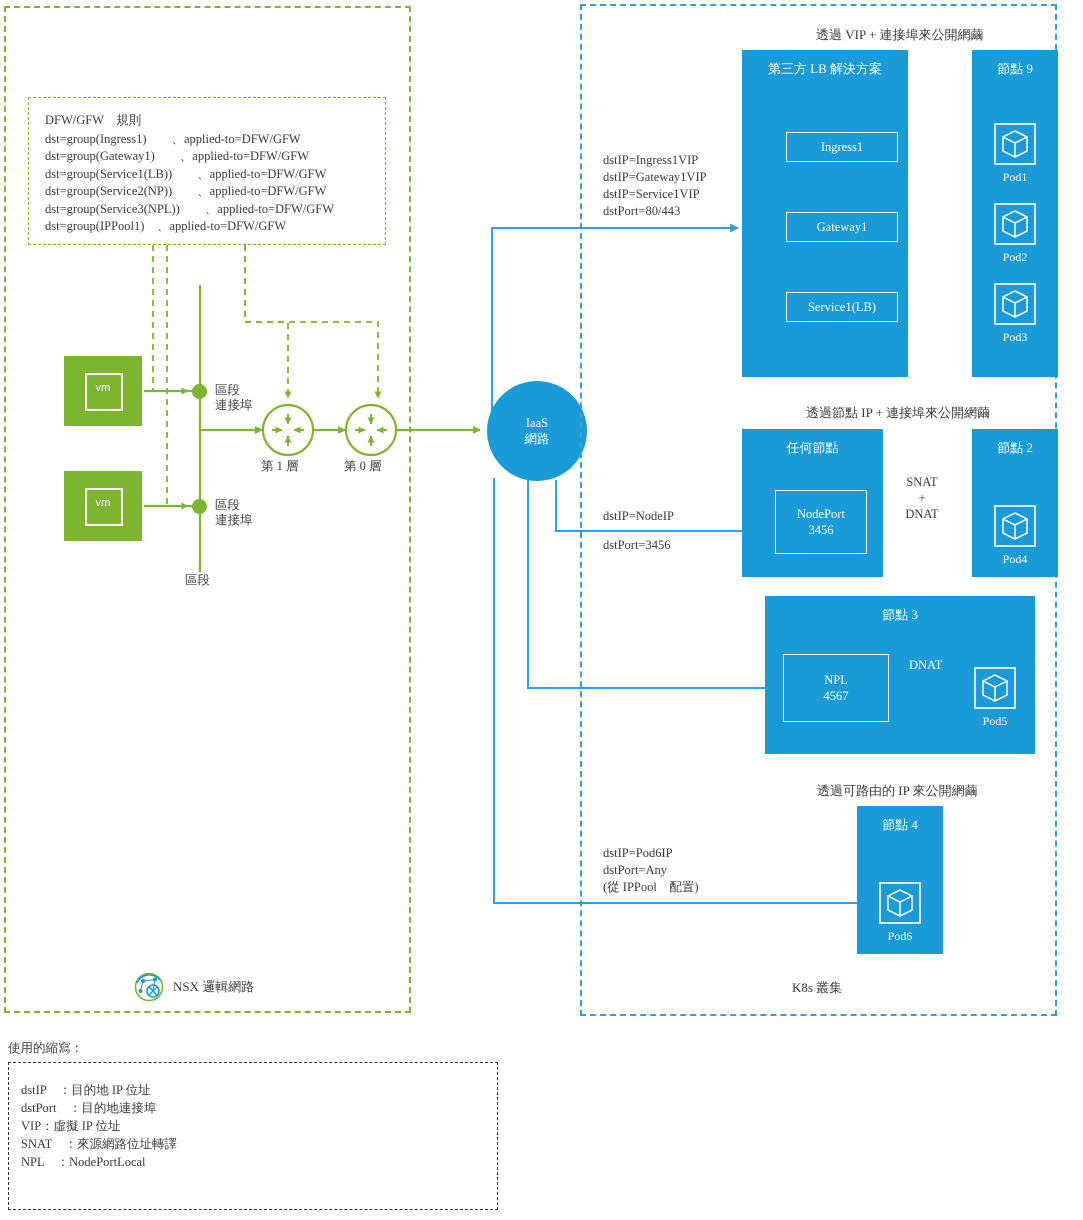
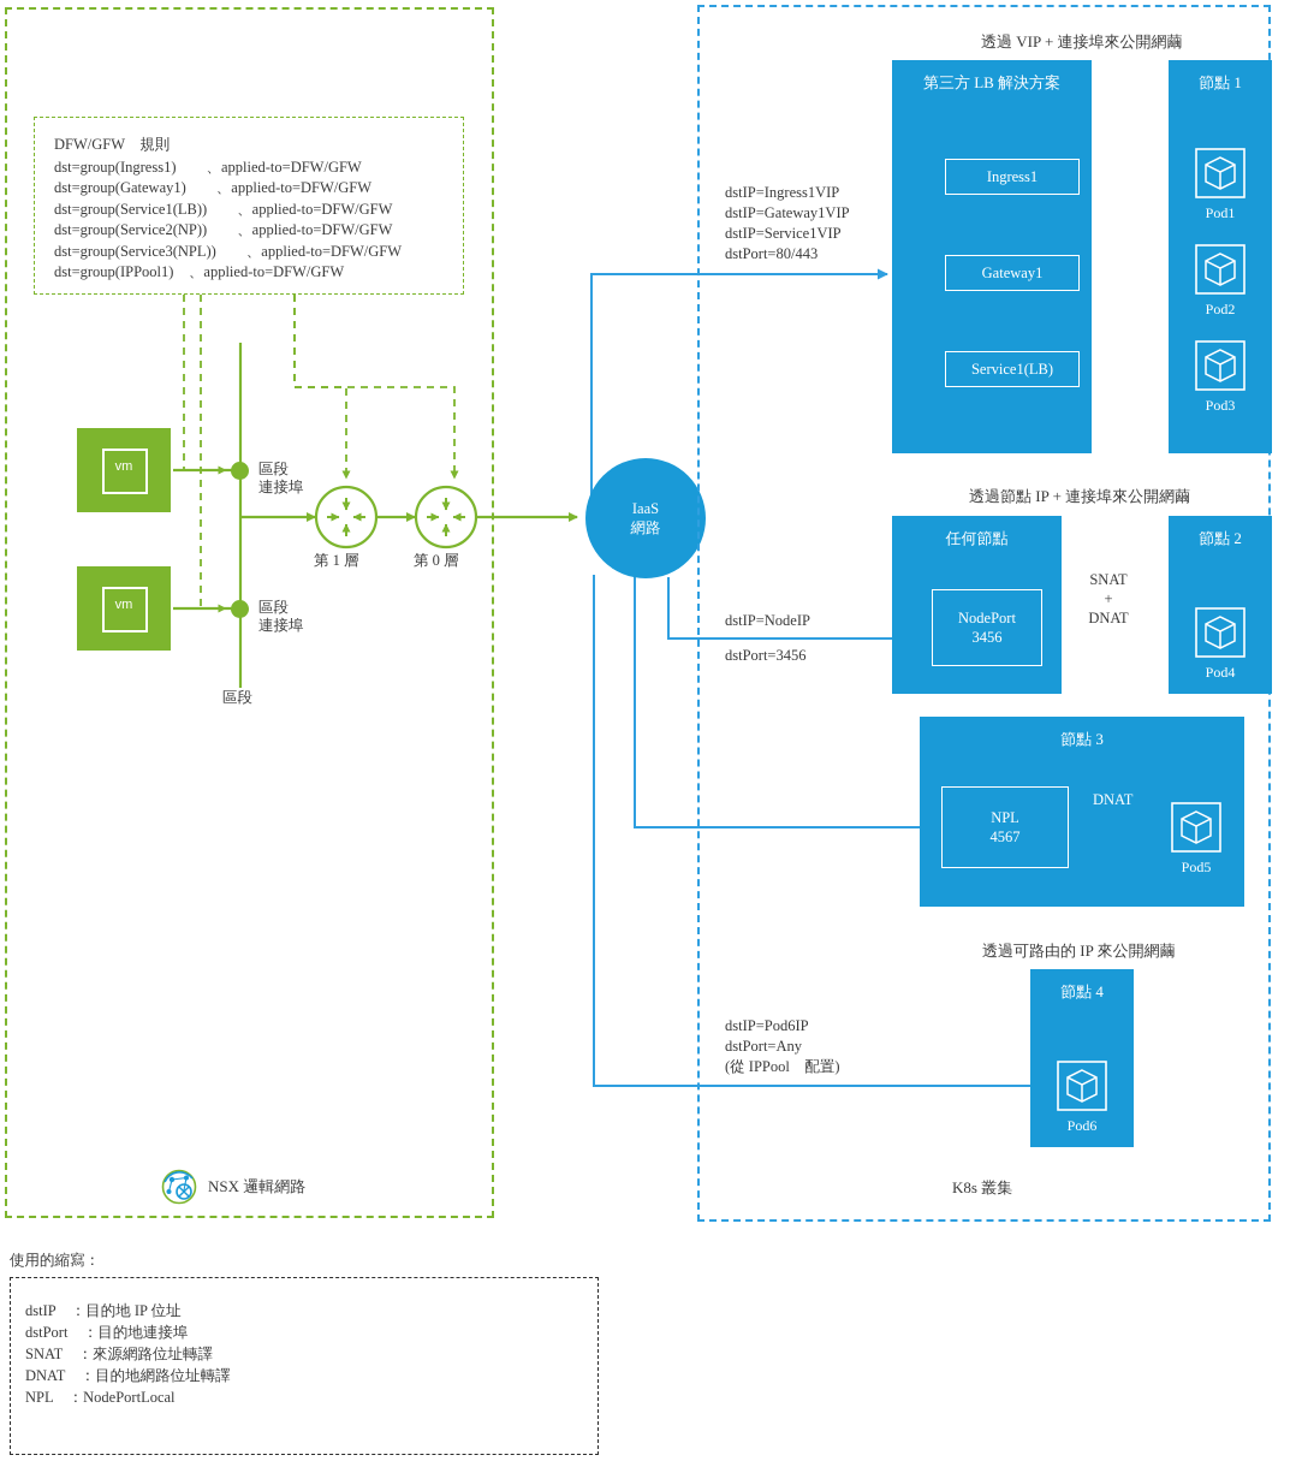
  DFW/GFW 規則
  dst=group(Ingress1) 、applied-to=DFW/GFW
  dst=group(Gateway1) 、applied-to=DFW/GFW
  dst=group(Service1(LB)) 、applied-to=DFW/GFW
  dst=group(Service2(NP)) 、applied-to=DFW/GFW
  dst=group(Service3(NPL)) 、applied-to=DFW/GFW
  dst=group(IPPool1) 、applied-to=DFW/GFW
  vm
  vm
  區段
  連接埠
  區段
  連接埠
  區段
  第 1 層
  第 0 層
  NSX 邏輯網路
  IaaS
  網路
  透過 VIP + 連接埠來公開網繭
  dstIP=Ingress1VIP
  dstIP=Gateway1VIP
  dstIP=Service1VIP
  dstPort=80/443
  第三方 LB 解決方案
  Ingress1
  Gateway1
  Service1(LB)
- 節點 9
+ 節點 1
  Pod1
  Pod2
  Pod3
  透過節點 IP + 連接埠來公開網繭
  dstIP=NodeIP
  dstPort=3456
  任何節點
  NodePort
  3456
  SNAT
  +
  DNAT
  節點 2
  Pod4
  節點 3
  NPL
  4567
  DNAT
  Pod5
  透過可路由的 IP 來公開網繭
  dstIP=Pod6IP
  dstPort=Any
  (從 IPPool 配置)
  節點 4
  Pod6
  K8s 叢集
  使用的縮寫：
  dstIP ：目的地 IP 位址
  dstPort ：目的地連接埠
- VIP：虛擬 IP 位址
  SNAT ：來源網路位址轉譯
+ DNAT ：目的地網路位址轉譯
  NPL ：NodePortLocal
